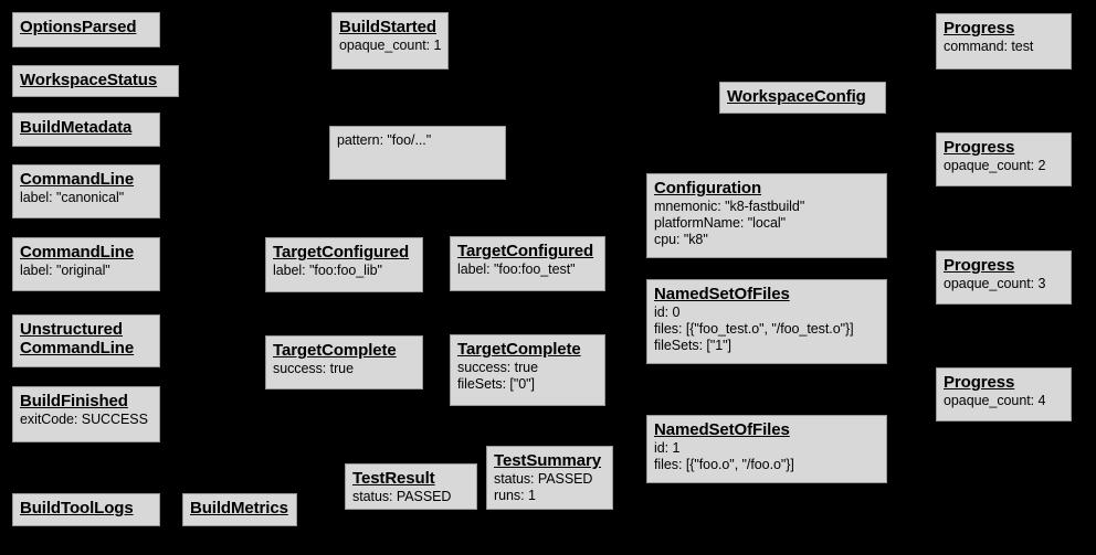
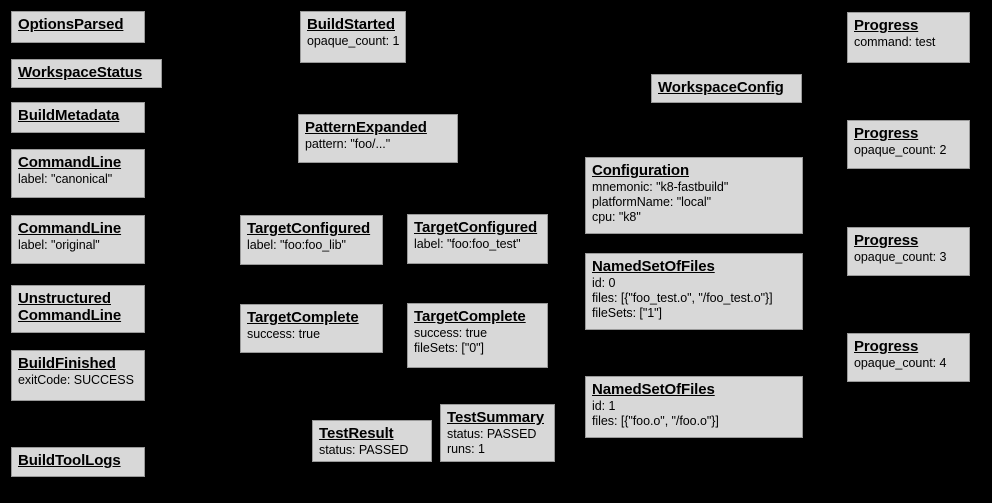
  OptionsParsed
  WorkspaceStatus
  BuildMetadata
  CommandLine
  label: "canonical"
  CommandLine
  label: "original"
  Unstructured
  CommandLine
  BuildFinished
  exitCode: SUCCESS
  BuildToolLogs
- BuildMetrics
  BuildStarted
  opaque_count: 1
+ PatternExpanded
  pattern: "foo/..."
  TargetConfigured
  label: "foo:foo_lib"
  TargetConfigured
  label: "foo:foo_test"
  TargetComplete
  success: true
  TargetComplete
  success: true
  fileSets: ["0"]
  TestResult
  status: PASSED
  TestSummary
  status: PASSED
  runs: 1
  WorkspaceConfig
  Configuration
  mnemonic: "k8-fastbuild"
  platformName: "local"
  cpu: "k8"
  NamedSetOfFiles
  id: 0
  files: [{"foo_test.o", "/foo_test.o"}]
  fileSets: ["1"]
  NamedSetOfFiles
  id: 1
  files: [{"foo.o", "/foo.o"}]
  Progress
  command: test
  Progress
  opaque_count: 2
  Progress
  opaque_count: 3
  Progress
  opaque_count: 4
